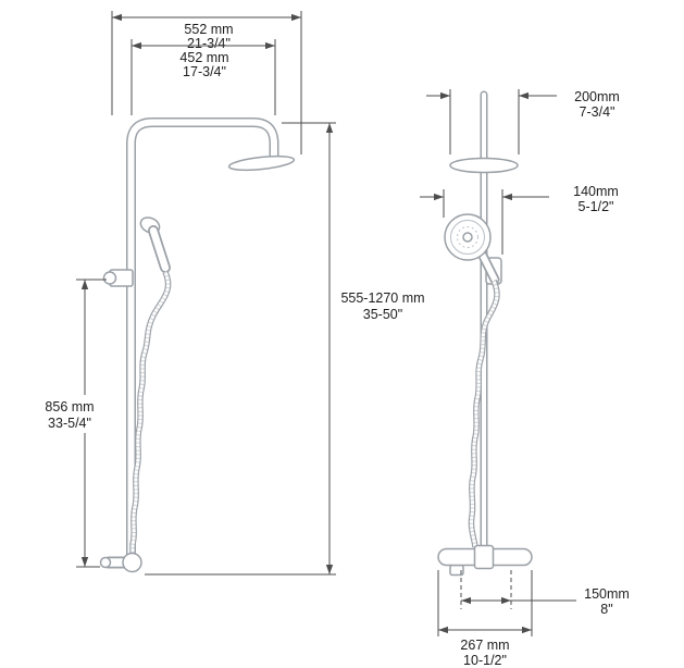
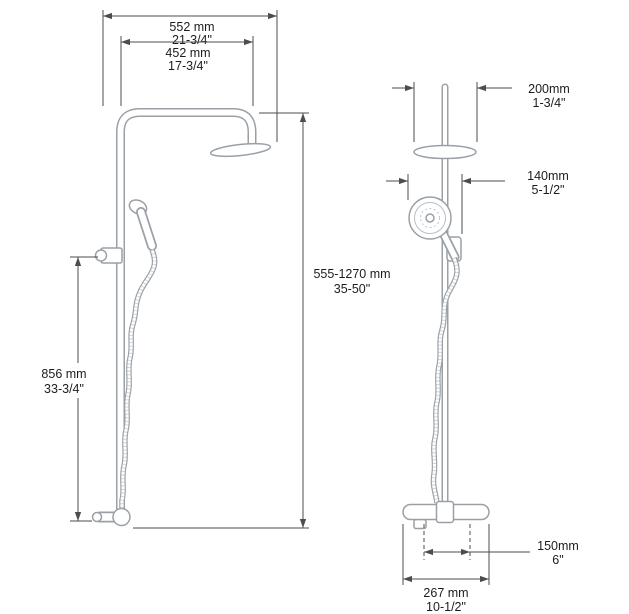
  552 mm
  21-3/4"
  452 mm
  17-3/4"
  555-1270 mm
  35-50"
  856 mm
- 33-5/4"
+ 33-3/4"
  200mm
- 7-3/4"
+ 1-3/4"
  140mm
  5-1/2"
  150mm
- 8"
+ 6"
  267 mm
  10-1/2"
